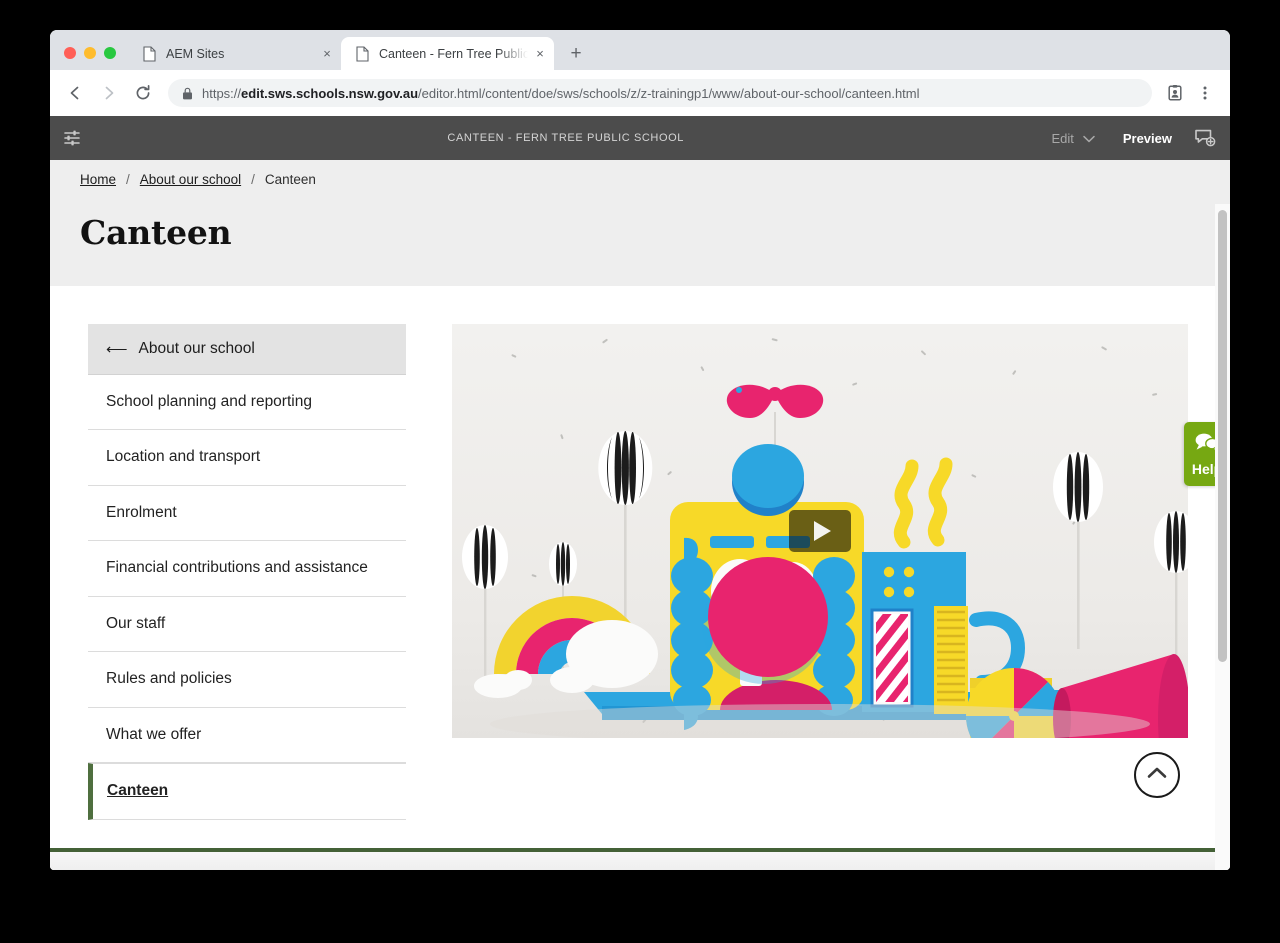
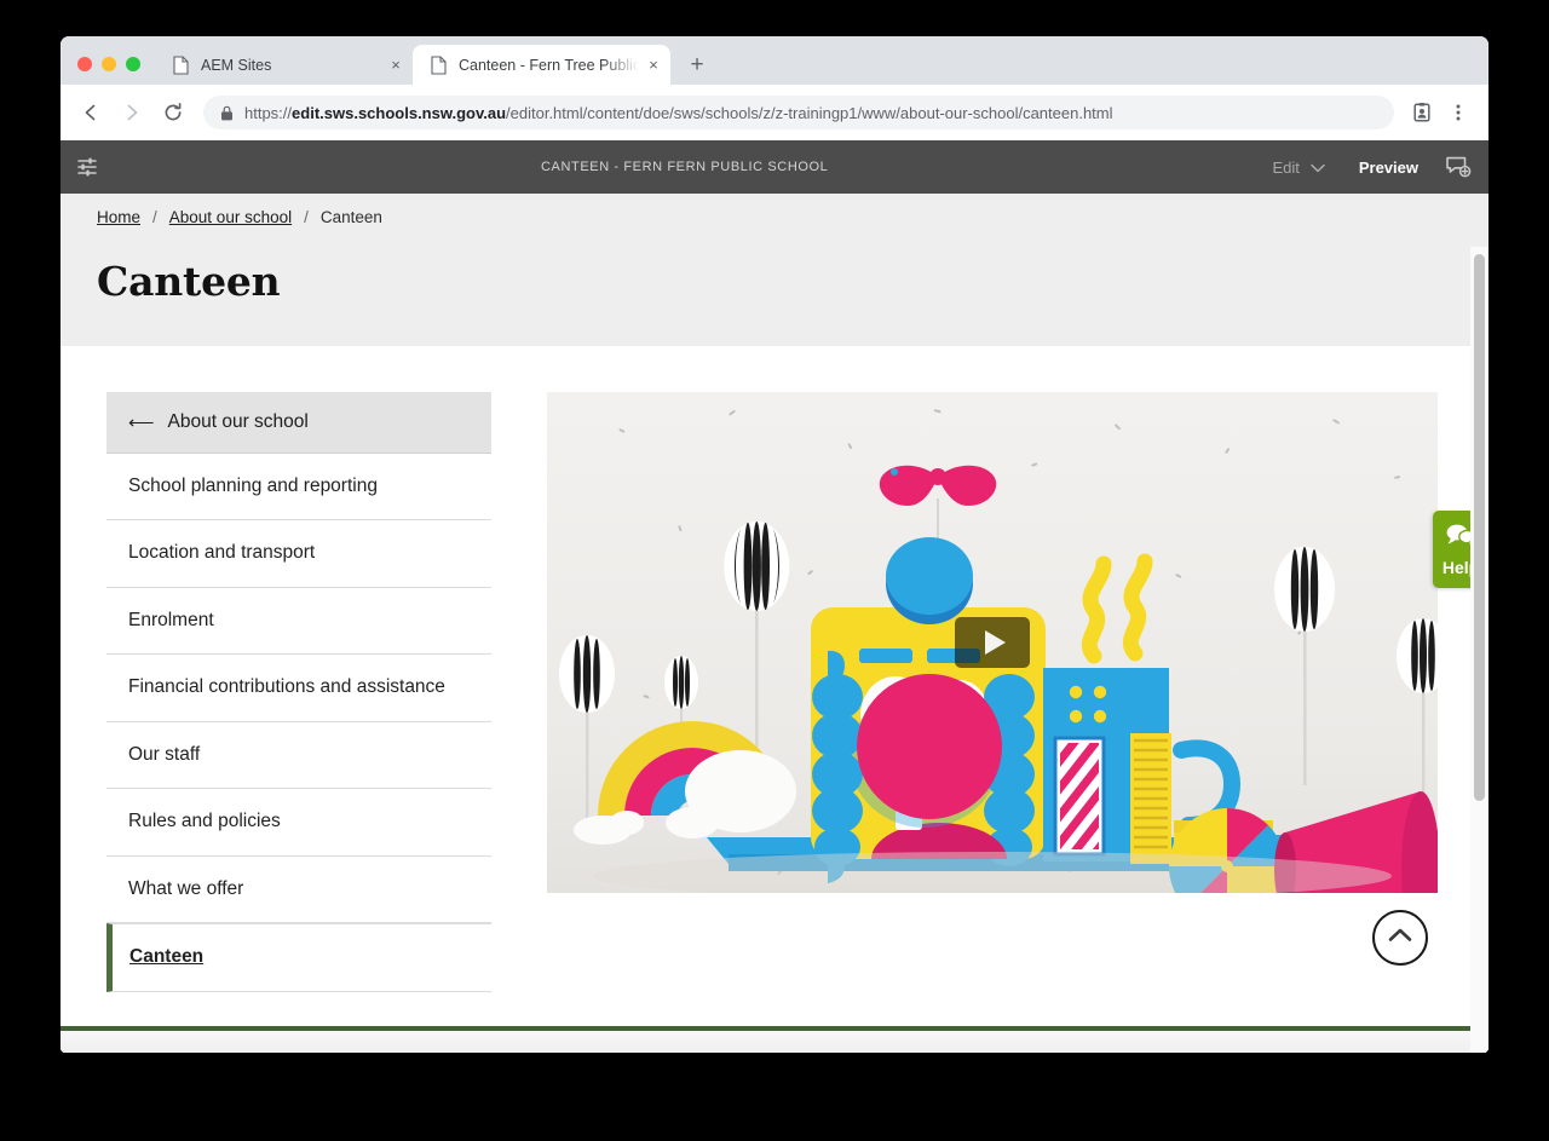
  AEM Sites
  ×
  Canteen - Fern Tree Public
  ×
  +
  https://edit.sws.schools.nsw.gov.au/editor.html/content/doe/sws/schools/z/z-trainingp1/www/about-our-school/canteen.html
- CANTEEN - FERN TREE PUBLIC SCHOOL
+ CANTEEN - FERN FERN PUBLIC SCHOOL
  Edit
  Preview
  Home
  /
  About our school
  /
  Canteen
  Canteen
  ⟵
  About our school
  School planning and reporting
  Location and transport
  Enrolment
  Financial contributions and assistance
  Our staff
  Rules and policies
  What we offer
  Canteen
  Hel
